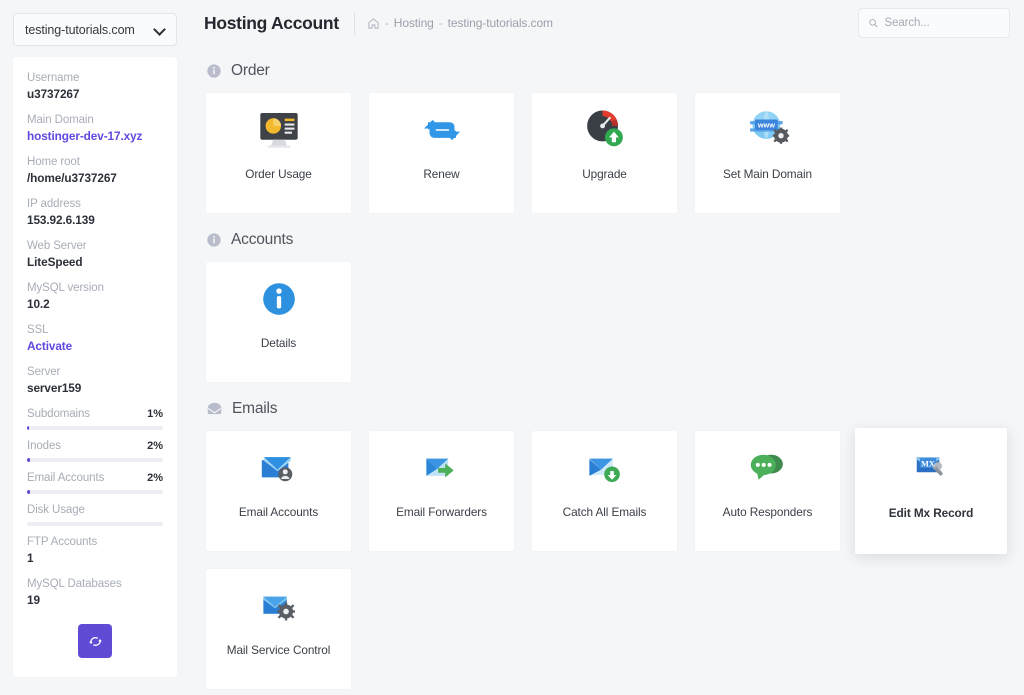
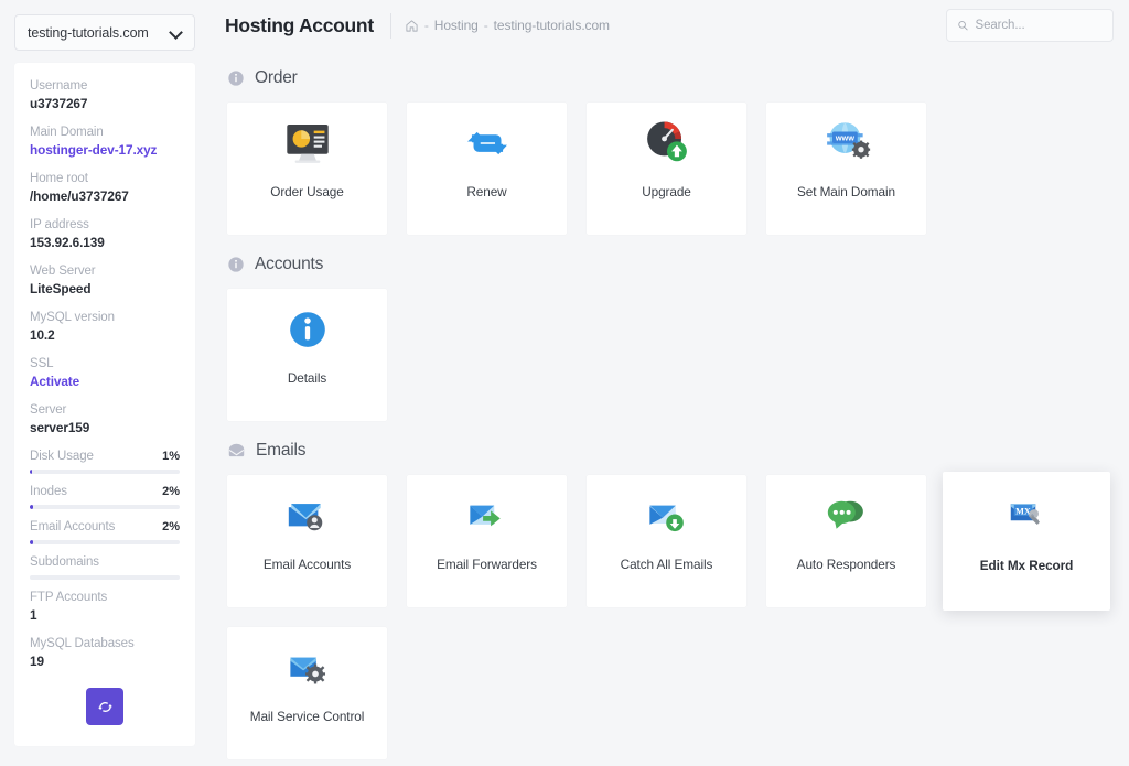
  testing-tutorials.com
  Username
  u3737267
  Main Domain
  hostinger-dev-17.xyz
  Home root
  /home/u3737267
  IP address
  153.92.6.139
  Web Server
  LiteSpeed
  MySQL version
  10.2
  SSL
  Activate
  Server
  server159
- Subdomains
+ Disk Usage
  1%
  Inodes
  2%
  Email Accounts
  2%
- Disk Usage
+ Subdomains
  FTP Accounts
  1
  MySQL Databases
  19
  Hosting Account
  -
  Hosting
  -
  testing-tutorials.com
  Search...
  Order
  Order Usage
  Renew
  Upgrade
  www
  Set Main Domain
  Accounts
  Details
  Emails
  Email Accounts
  Email Forwarders
  Catch All Emails
  Auto Responders
  MX
  Edit Mx Record
  Mail Service Control
